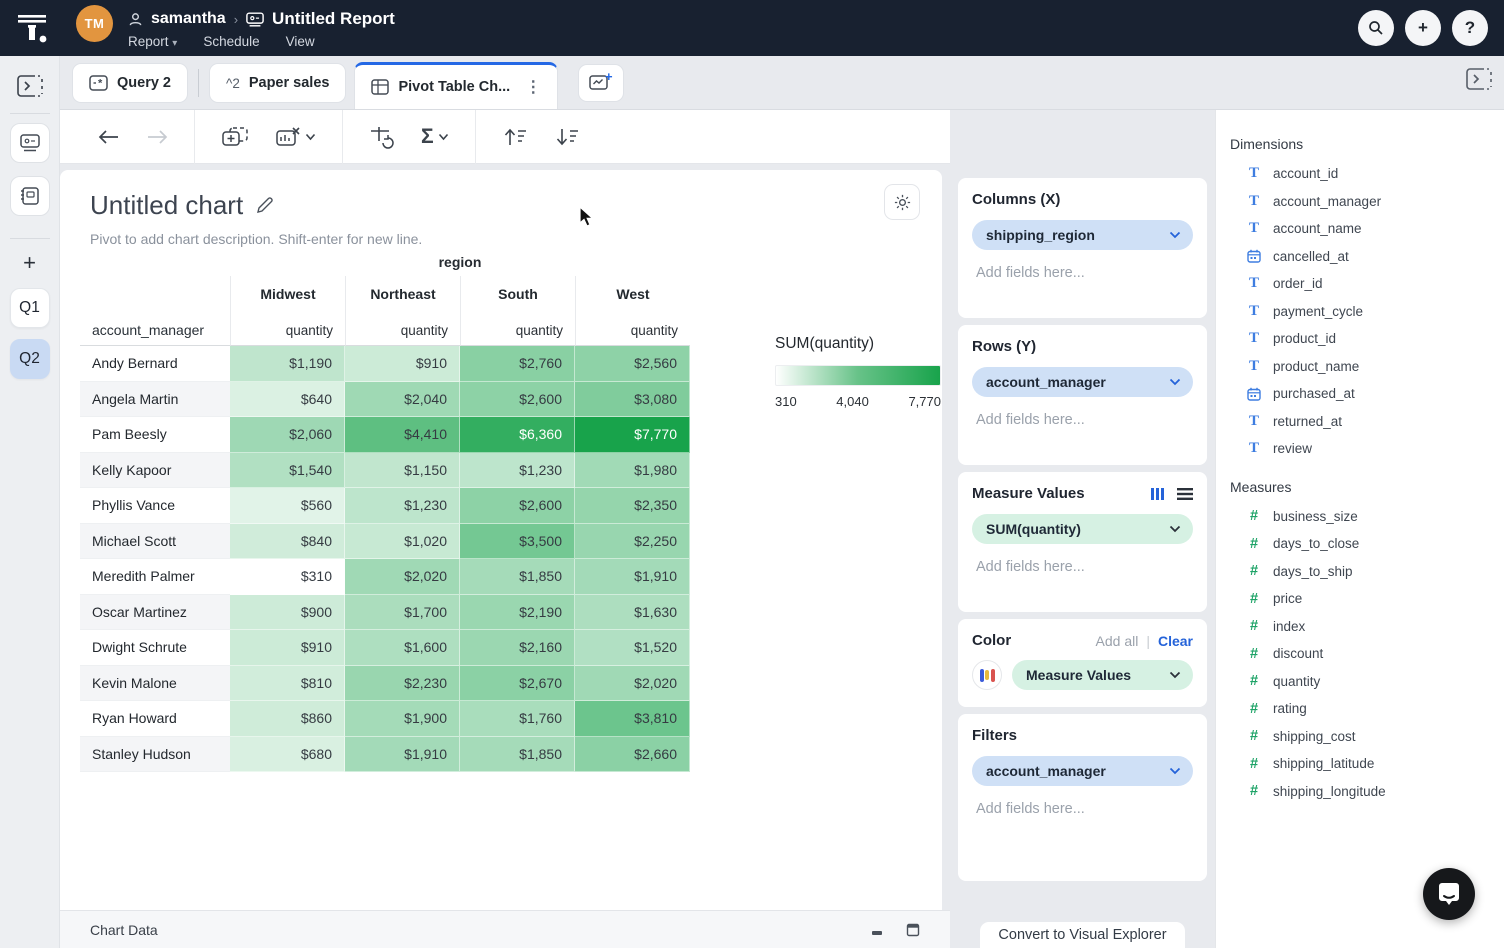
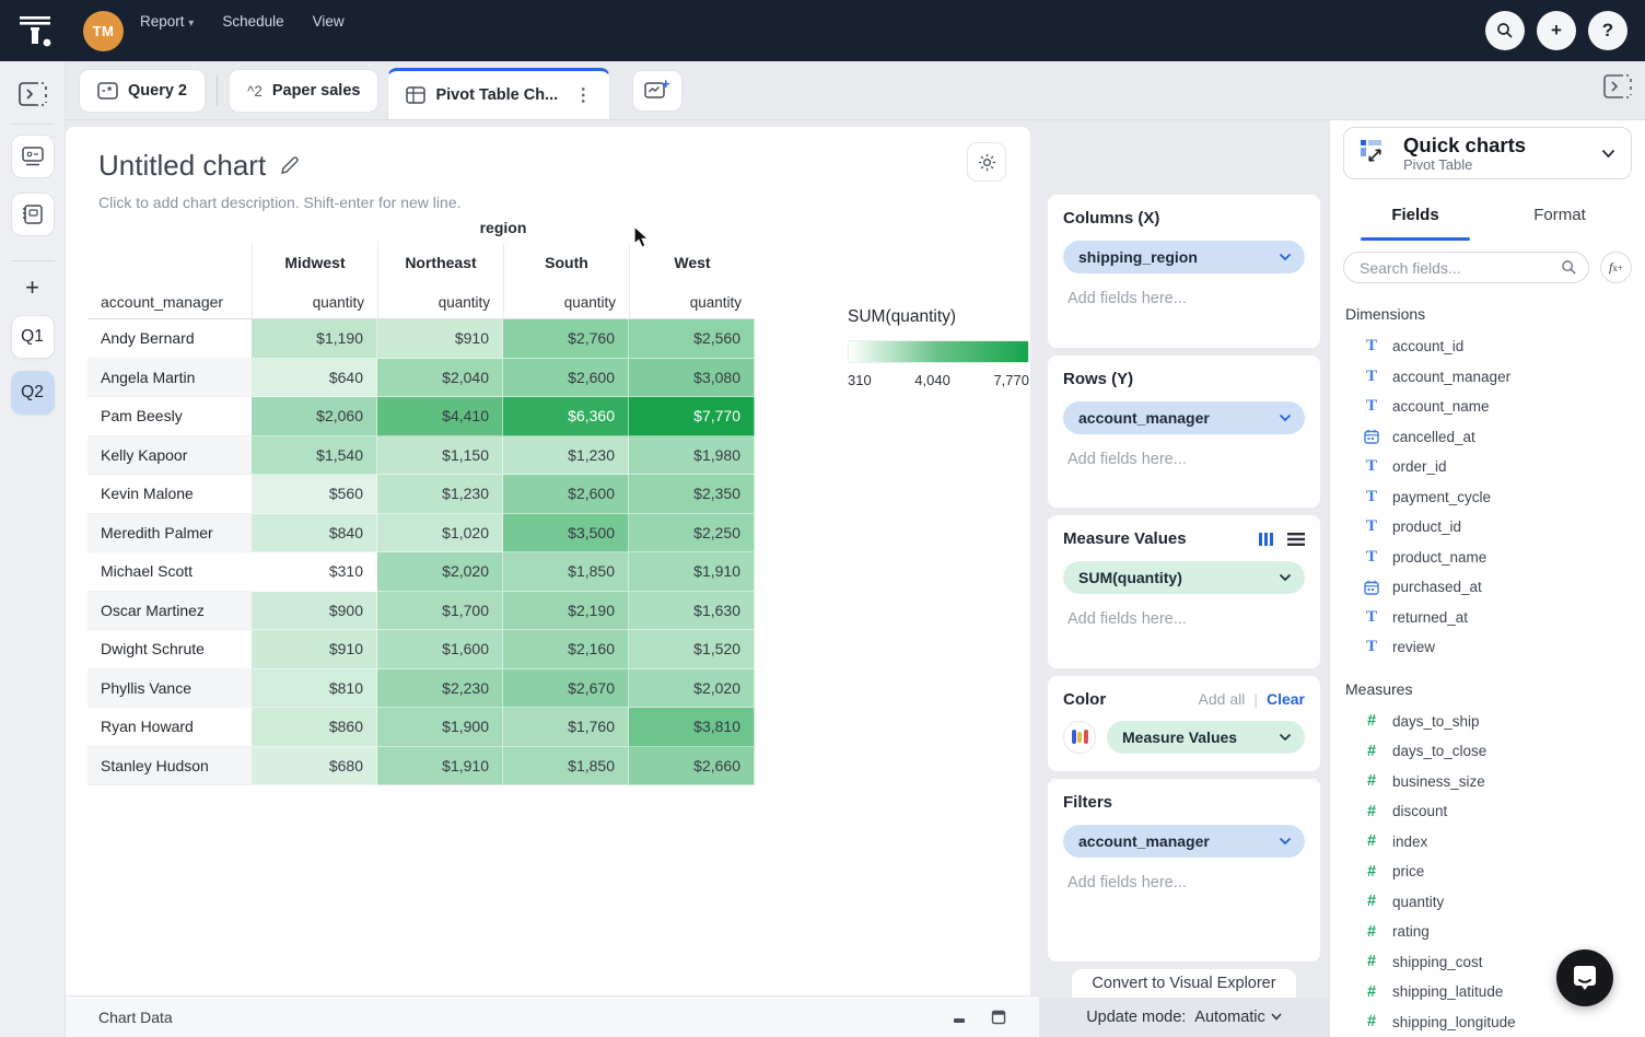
  TM
- samantha
- ›
- Untitled Report
  Report ▾
  Schedule
  View
  +
  ?
  +
  Q1
  Q2
  *
  Query 2
  ^2
  Paper sales
  Pivot Table Ch...
  ⋮
  +
- Σ
  Untitled chart
- Pivot to add chart description. Shift-enter for new line.
+ Click to add chart description. Shift-enter for new line.
  region
  account_manager
  Midwest
  quantity
  Northeast
  quantity
  South
  quantity
  West
  quantity
  Andy Bernard
  $1,190
  $910
  $2,760
  $2,560
  Angela Martin
  $640
  $2,040
  $2,600
  $3,080
  Pam Beesly
  $2,060
  $4,410
  $6,360
  $7,770
  Kelly Kapoor
  $1,540
  $1,150
  $1,230
  $1,980
- Phyllis Vance
+ Kevin Malone
  $560
  $1,230
  $2,600
  $2,350
- Michael Scott
+ Meredith Palmer
  $840
  $1,020
  $3,500
  $2,250
- Meredith Palmer
+ Michael Scott
  $310
  $2,020
  $1,850
  $1,910
  Oscar Martinez
  $900
  $1,700
  $2,190
  $1,630
  Dwight Schrute
  $910
  $1,600
  $2,160
  $1,520
- Kevin Malone
+ Phyllis Vance
  $810
  $2,230
  $2,670
  $2,020
  Ryan Howard
  $860
  $1,900
  $1,760
  $3,810
  Stanley Hudson
  $680
  $1,910
  $1,850
  $2,660
  SUM(quantity)
  310
  4,040
  7,770
  Chart Data
  Columns (X)
  shipping_region
  Add fields here...
  Rows (Y)
  account_manager
  Add fields here...
  Measure Values
  SUM(quantity)
  Add fields here...
  Color
  Add all
  |
  Clear
  Measure Values
  Filters
  account_manager
  Add fields here...
  Convert to Visual Explorer
+ Update mode:
+ Automatic
+ Quick charts
+ Pivot Table
+ Fields
+ Format
+ Search fields...
+ f
+ x+
  Dimensions
  T
  account_id
  T
  account_manager
  T
  account_name
  cancelled_at
  T
  order_id
  T
  payment_cycle
  T
  product_id
  T
  product_name
  purchased_at
  T
  returned_at
  T
  review
  Measures
  #
- business_size
+ days_to_ship
  #
  days_to_close
  #
- days_to_ship
+ business_size
  #
- price
+ discount
  #
  index
  #
- discount
+ price
  #
  quantity
  #
  rating
  #
  shipping_cost
  #
  shipping_latitude
  #
  shipping_longitude
